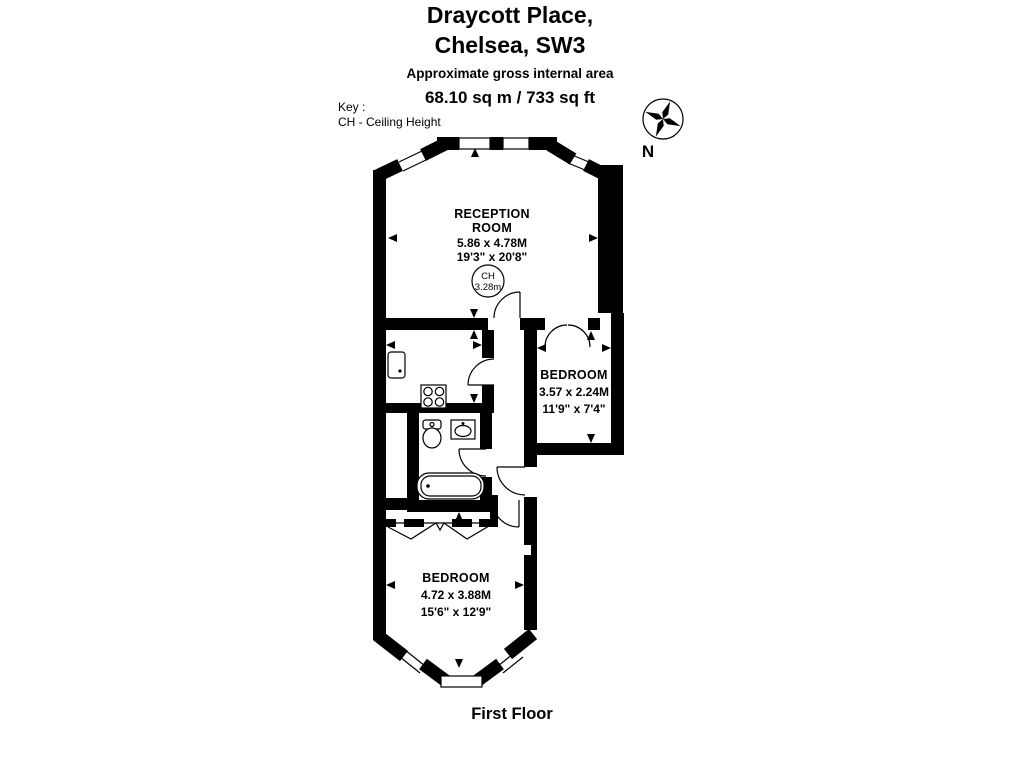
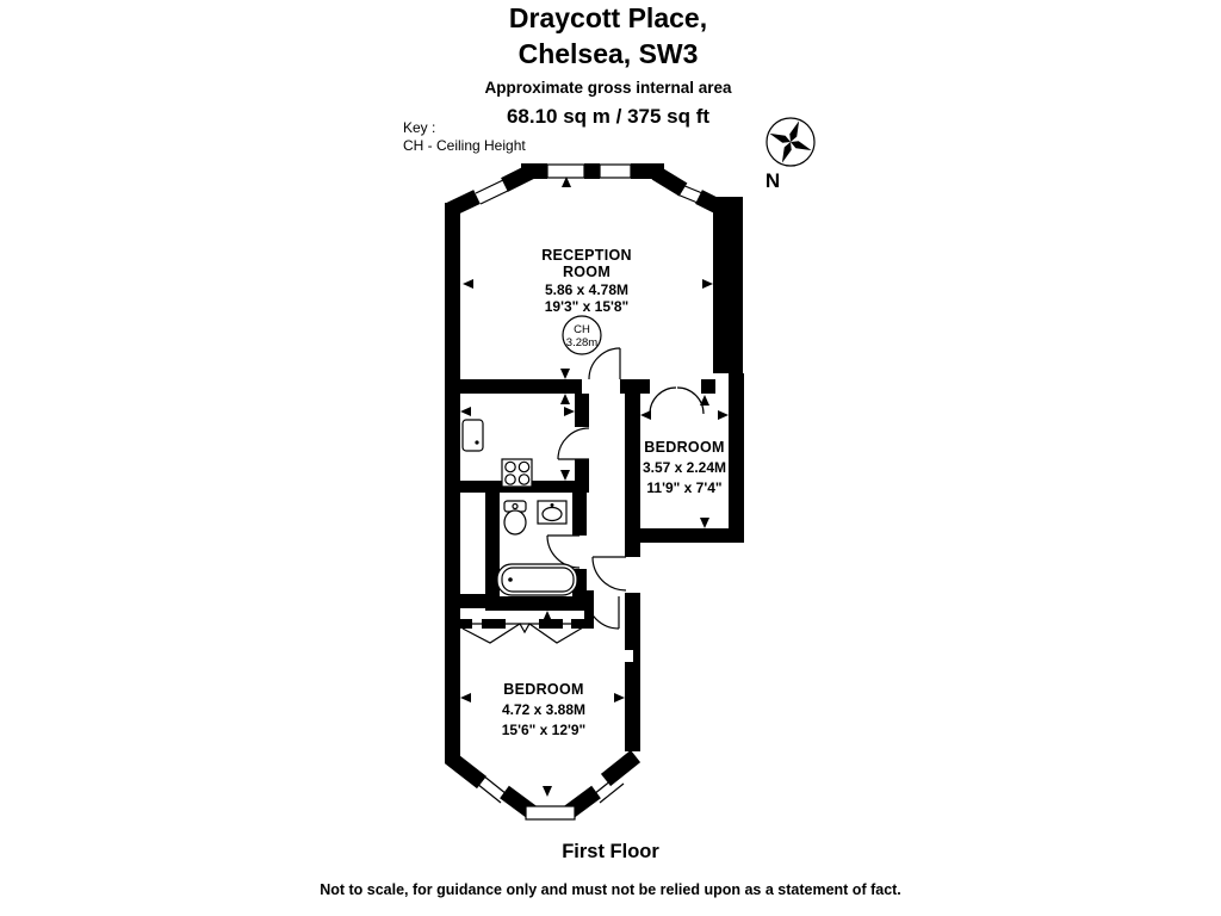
  Draycott Place,
  Chelsea, SW3
  Approximate gross internal area
- 68.10 sq m / 733 sq ft
+ 68.10 sq m / 375 sq ft
  Key :
  CH - Ceiling Height
  N
  RECEPTION
  ROOM
  5.86 x 4.78M
- 19'3" x 20'8"
+ 19'3" x 15'8"
  CH
  3.28m
  BEDROOM
  3.57 x 2.24M
  11'9" x 7'4"
  BEDROOM
  4.72 x 3.88M
  15'6" x 12'9"
  First Floor
+ Not to scale, for guidance only and must not be relied upon as a statement of fact.
